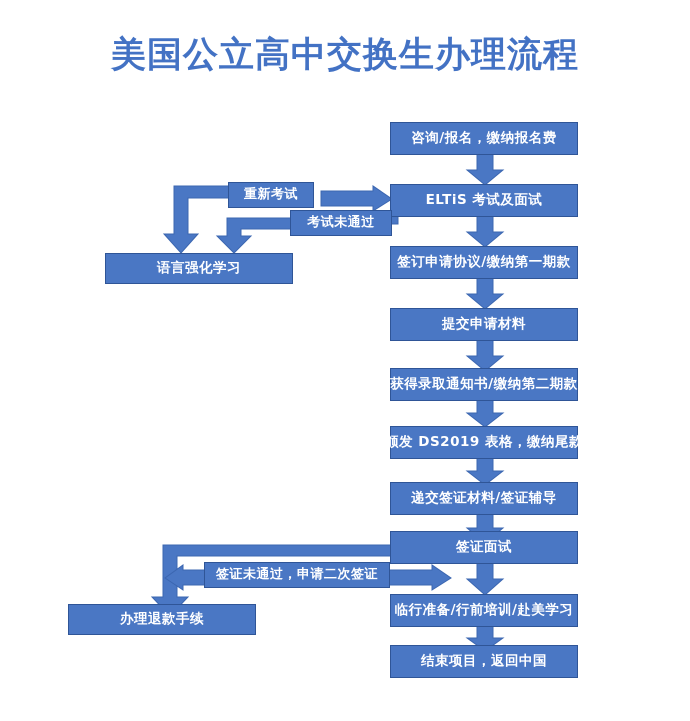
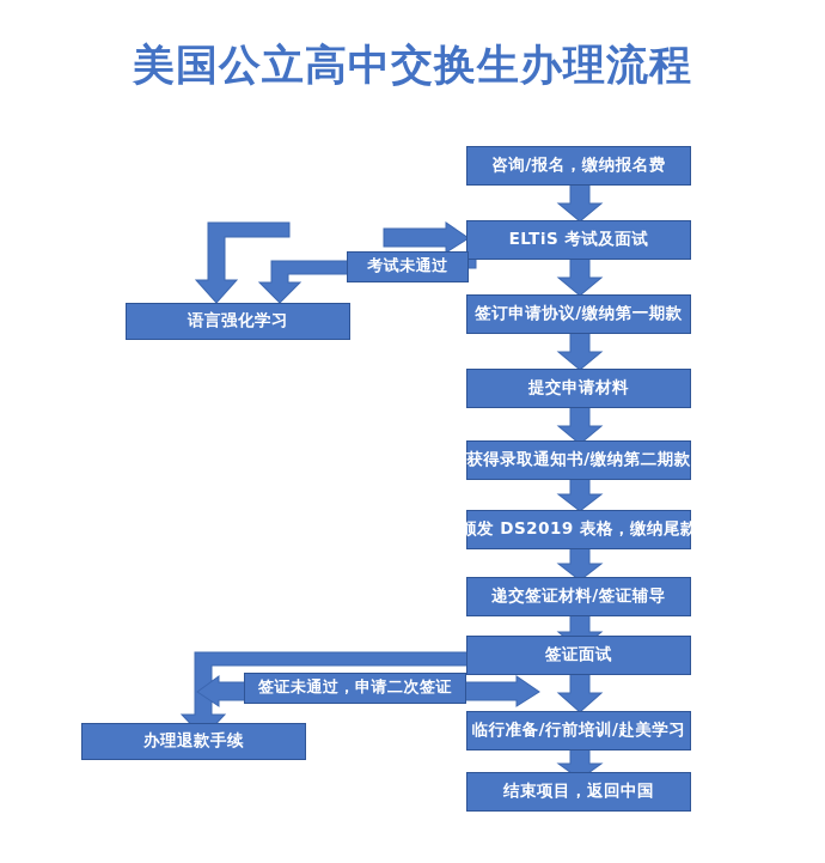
  美国公立高中交换生办理流程
  咨询/报名，缴纳报名费
  ELTiS 考试及面试
  签订申请协议/缴纳第一期款
  提交申请材料
  获得录取通知书/缴纳第二期款
  颁发 DS2019 表格，缴纳尾款
  递交签证材料/签证辅导
  签证面试
  临行准备/行前培训/赴美学习
  结束项目，返回中国
  语言强化学习
  办理退款手续
- 重新考试
  考试未通过
  签证未通过，申请二次签证
